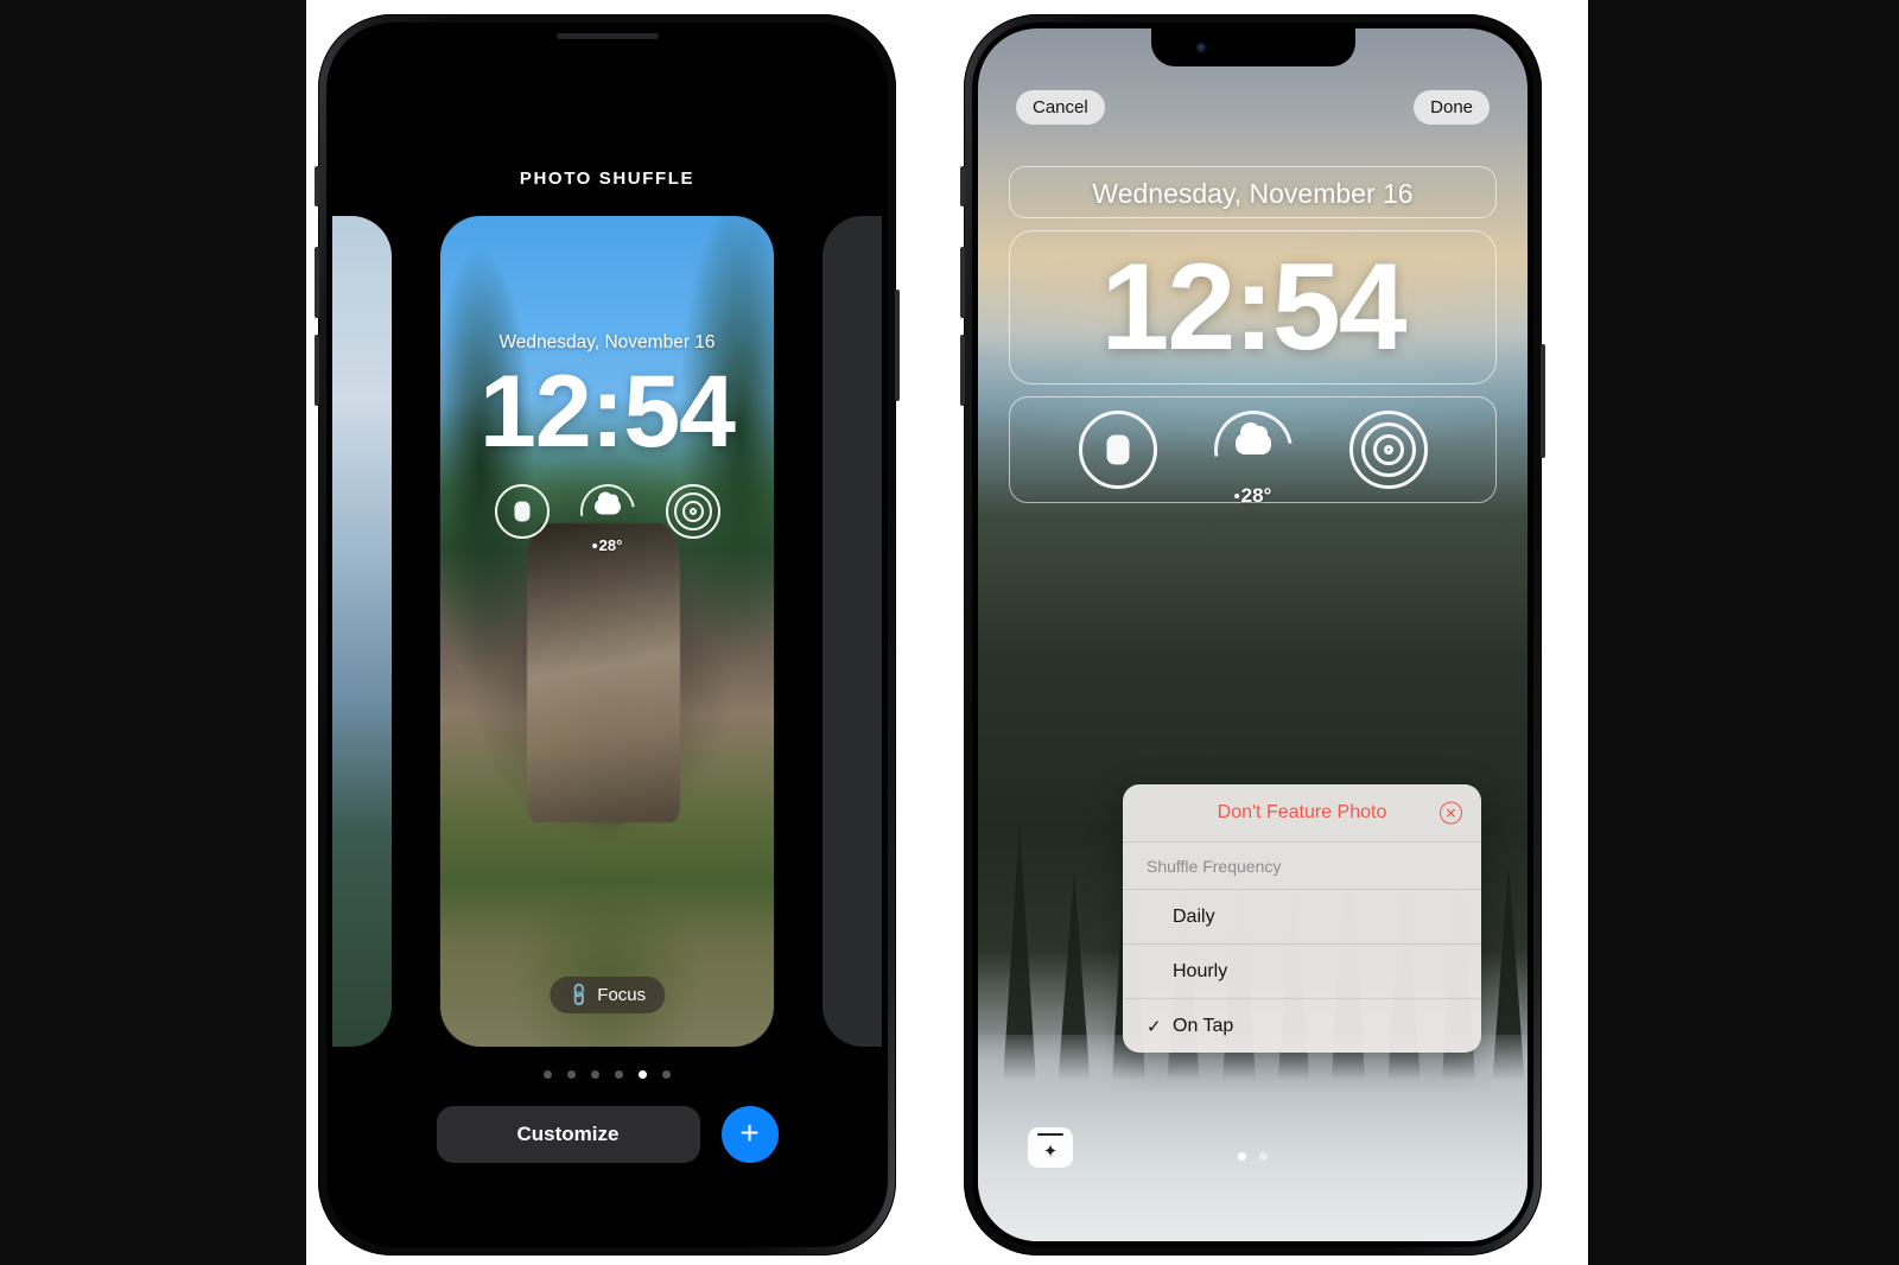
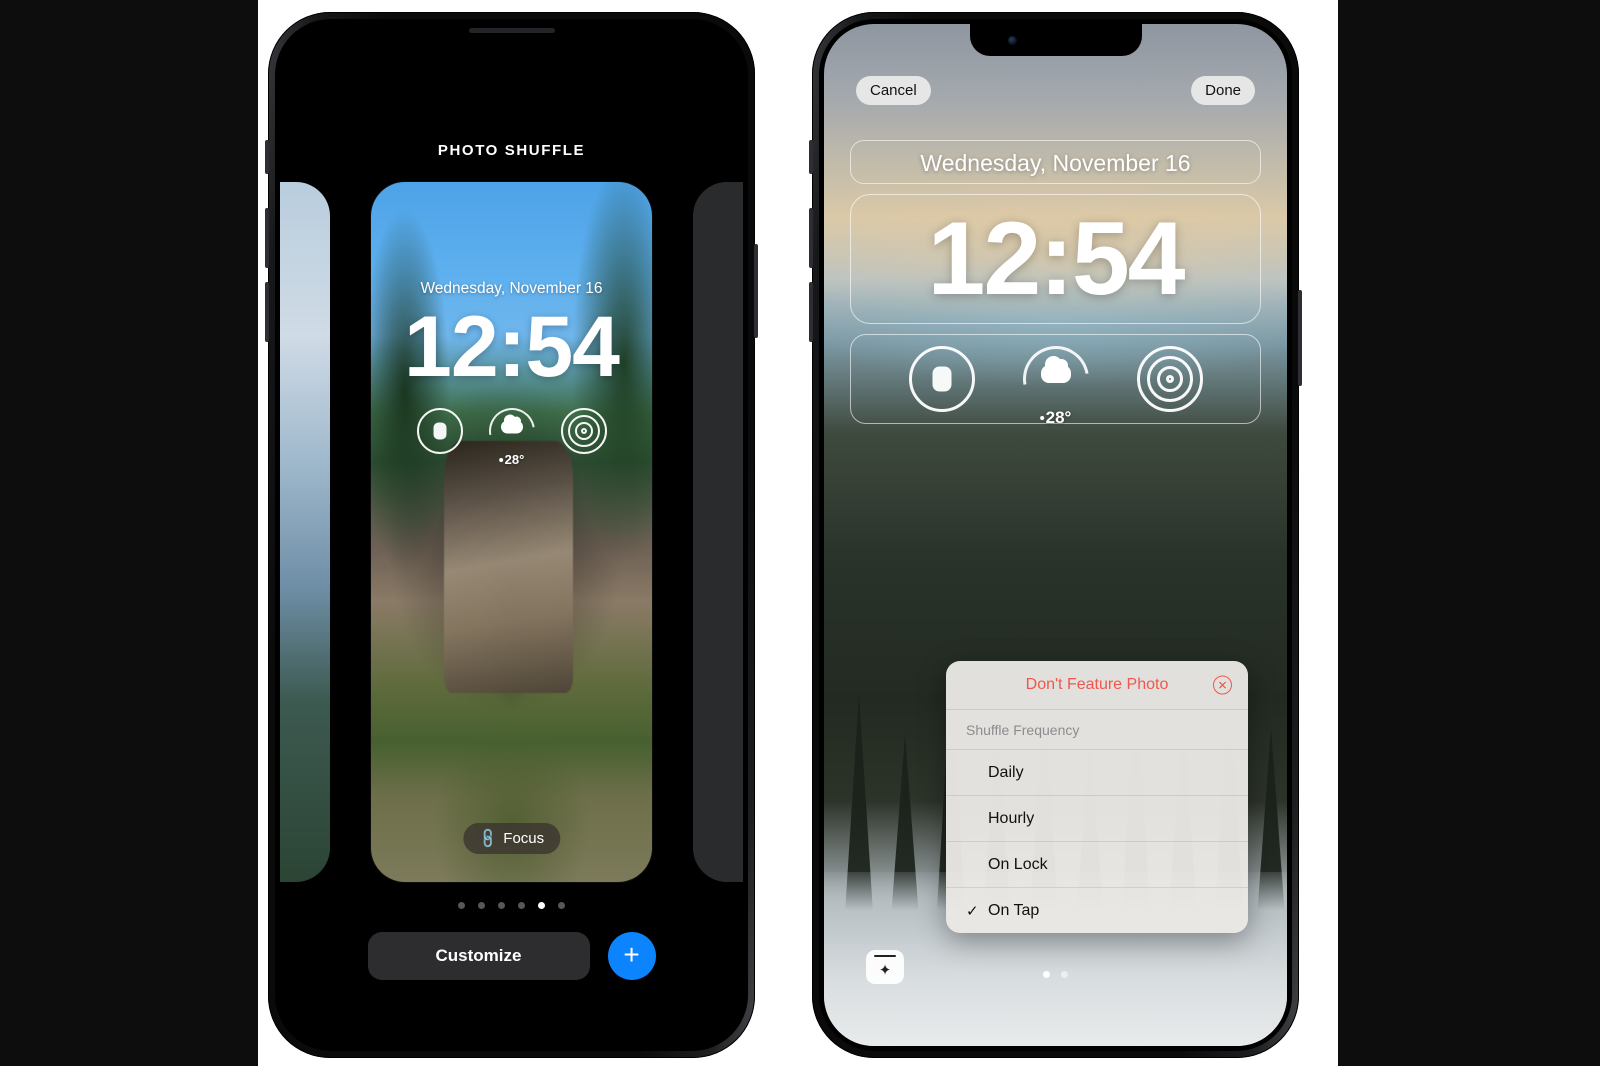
  PHOTO SHUFFLE
  Wednesday, November 16
  12:54
  28°
  Focus
  Customize
  +
  Cancel
  Done
  Wednesday, November 16
  12:54
  28°
  Don't Feature Photo
  ✕
  Shuffle Frequency
  Daily
  Hourly
+ On Lock
  ✓
  On Tap
  ✦
